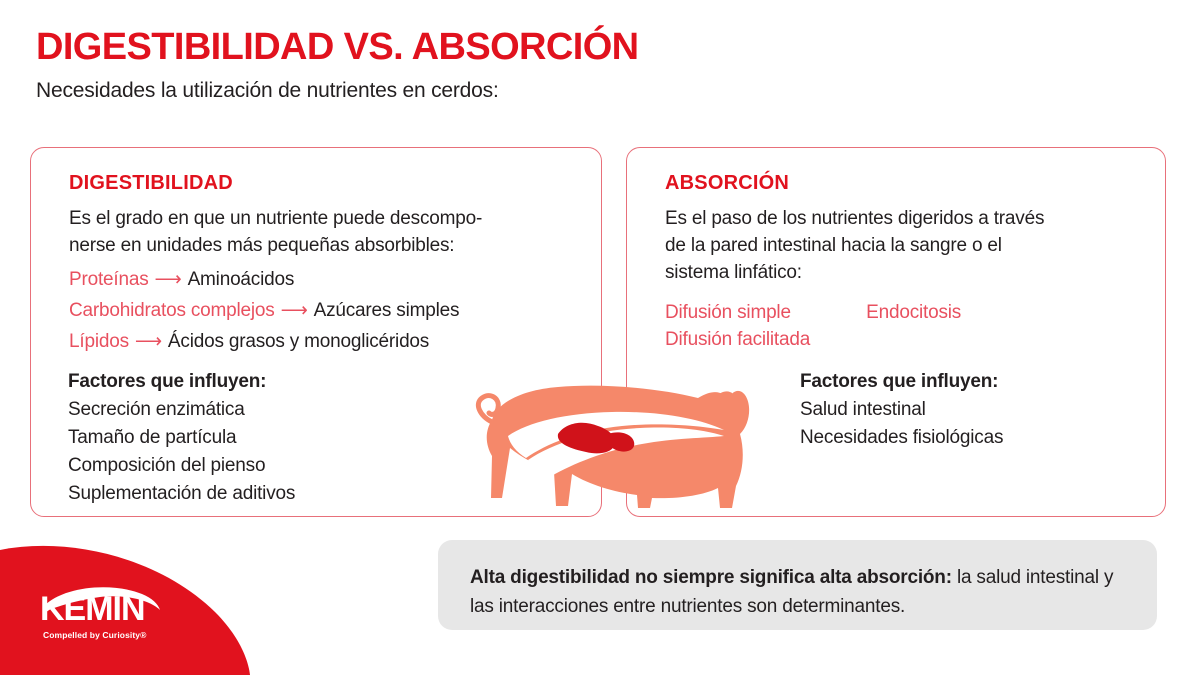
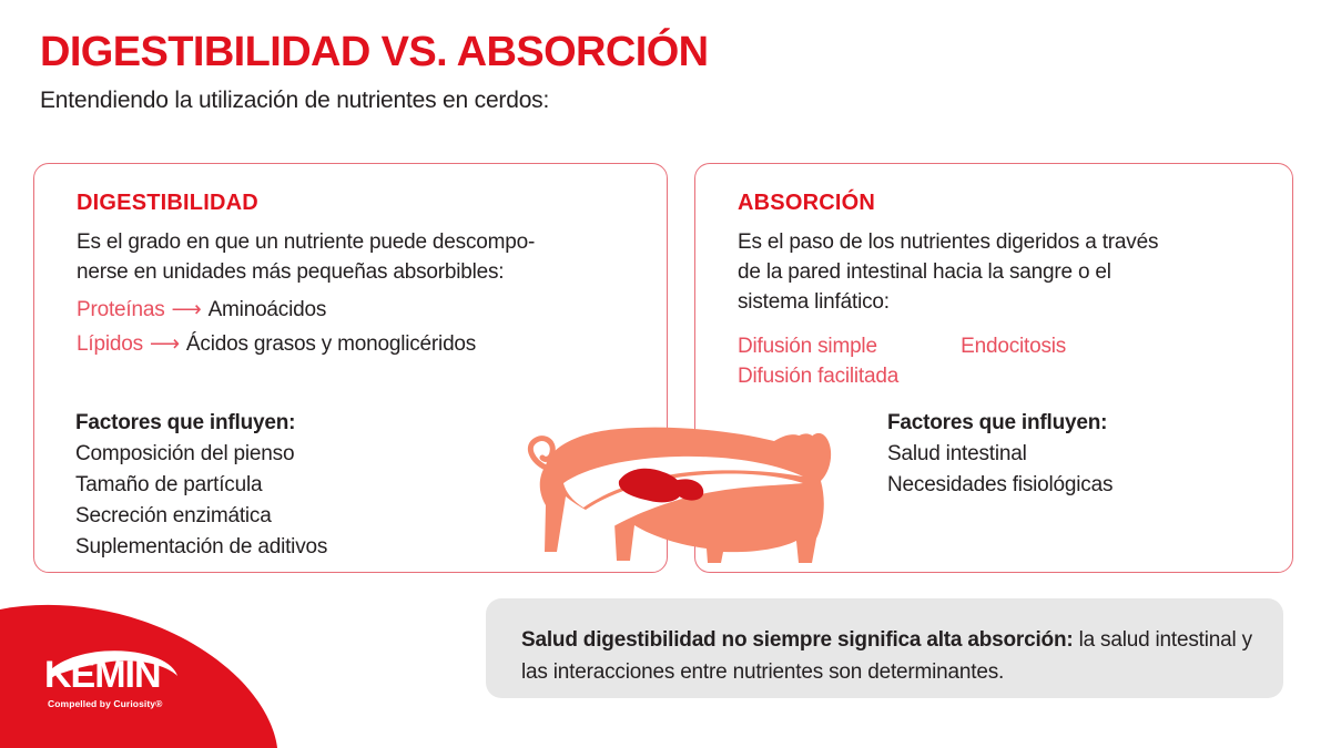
  DIGESTIBILIDAD VS. ABSORCIÓN
- Necesidades la utilización de nutrientes en cerdos:
+ Entendiendo la utilización de nutrientes en cerdos:
  DIGESTIBILIDAD
  Es el grado en que un nutriente puede descompo-
  nerse en unidades más pequeñas absorbibles:
  Proteínas ⟶ Aminoácidos
- Carbohidratos complejos ⟶ Azúcares simples
  Lípidos ⟶ Ácidos grasos y monoglicéridos
  ABSORCIÓN
  Es el paso de los nutrientes digeridos a través
  de la pared intestinal hacia la sangre o el
  sistema linfático:
  Difusión simple
  Difusión facilitada
  Endocitosis
  Factores que influyen:
- Secreción enzimática
+ Composición del pienso
  Tamaño de partícula
- Composición del pienso
+ Secreción enzimática
  Suplementación de aditivos
  Factores que influyen:
  Salud intestinal
  Necesidades fisiológicas
- Alta digestibilidad no siempre significa alta absorción: la salud intestinal y las interacciones entre nutrientes son determinantes.
+ Salud digestibilidad no siempre significa alta absorción: la salud intestinal y las interacciones entre nutrientes son determinantes.
  KEMIN
  Compelled by Curiosity®
